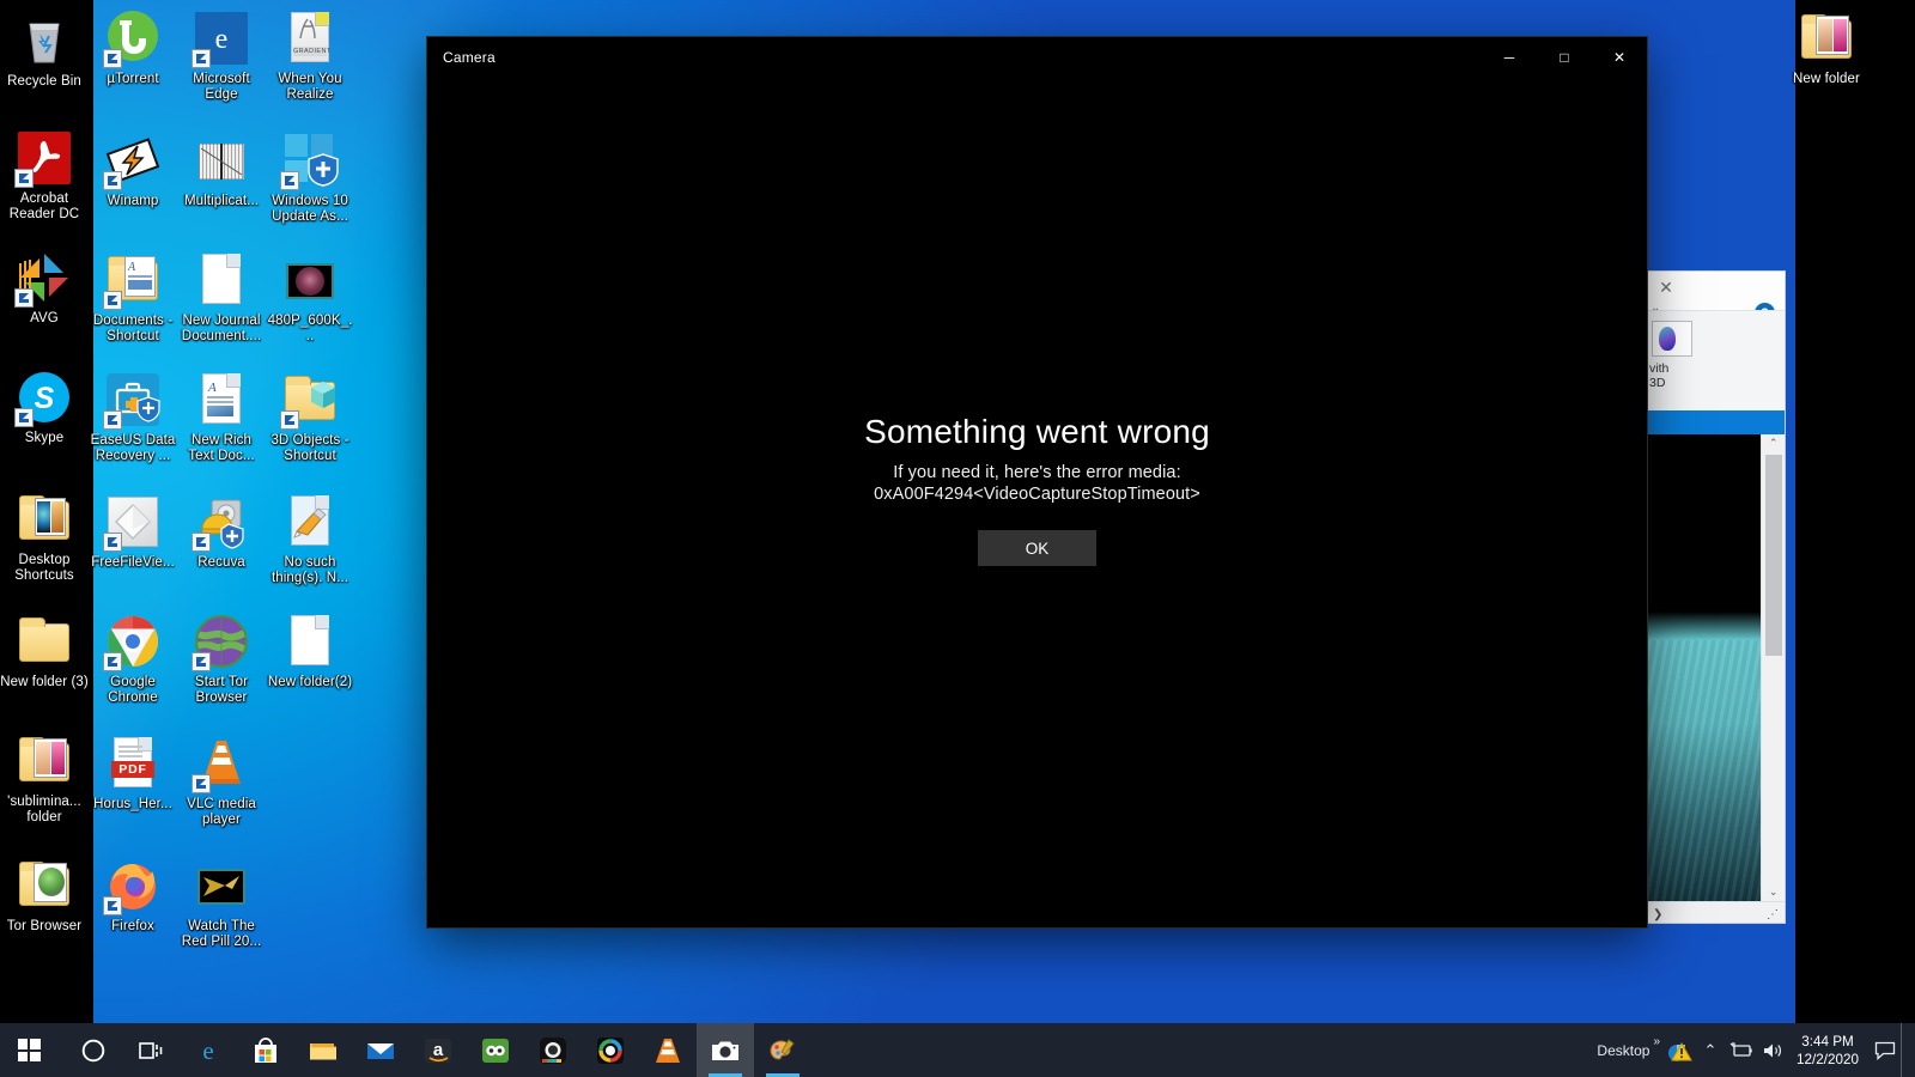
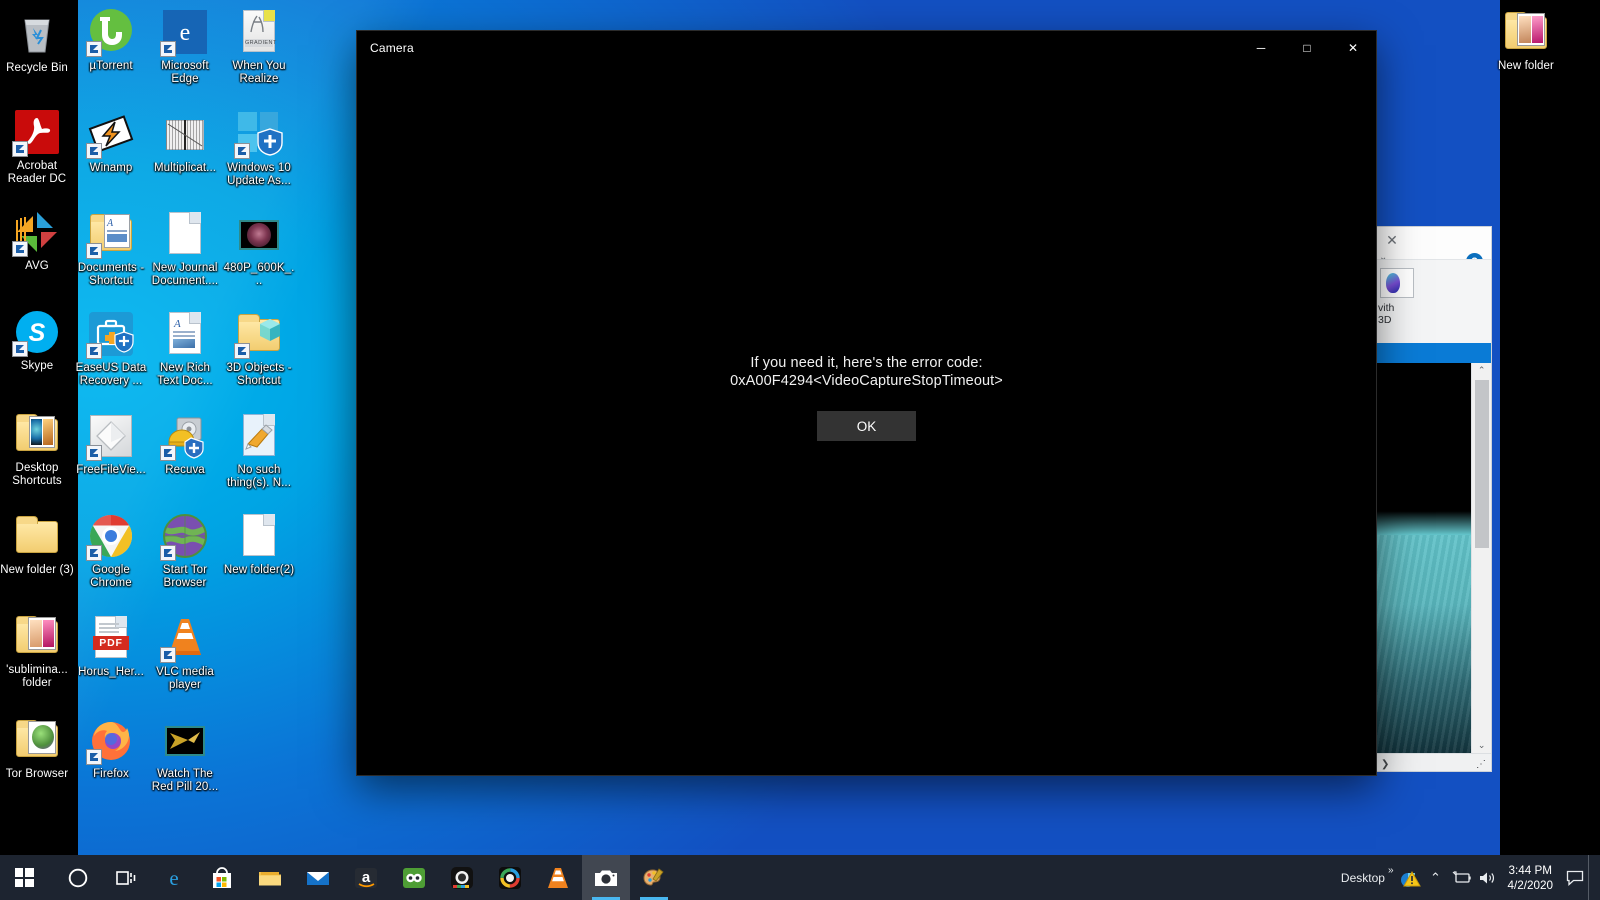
  Recycle Bin
  Acrobat Reader DC
  AVG
  S
  Skype
  Desktop Shortcuts
  New folder (3)
  'sublimina... folder
  Tor Browser
  µTorrent
  e
  Microsoft Edge
  When You Realize
  Winamp
  Multiplicat...
  Windows 10 Update As...
  A
  Documents - Shortcut
  New Journal Document....
  480P_600K_...
  EaseUS Data Recovery ...
  A
  New Rich Text Doc...
  3D Objects - Shortcut
  FreeFileVie...
  Recuva
  No such thing(s). N...
  Google Chrome
  Start Tor Browser
  New folder(2)
  PDF
  Horus_Her...
  VLC media player
  Firefox
  Watch The Red Pill 20...
  New folder
  ✕
  ⌄
  vith
  3D
  ⌃
  ⌄
  ❯
  ⋰
  Camera
  ─
  □
  ✕
- Something went wrong
- If you need it, here's the error media:
+ If you need it, here's the error code:
  0xA00F4294<VideoCaptureStopTimeout>
  OK
  e
  a
  Desktop
  »
  ⌃
  3:44 PM
- 12/2/2020
+ 4/2/2020
